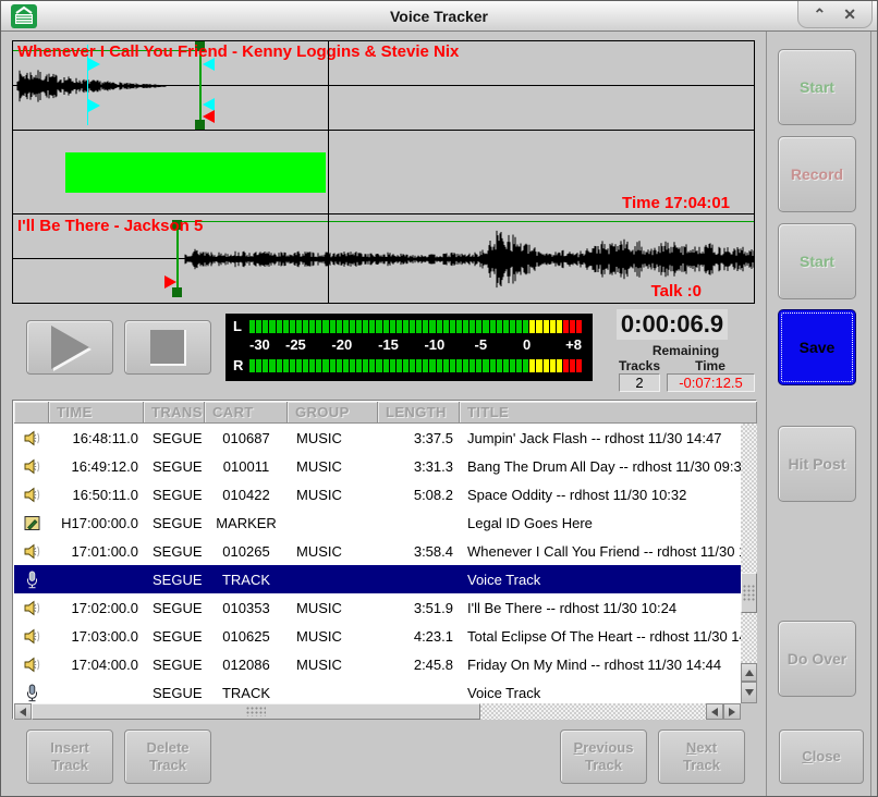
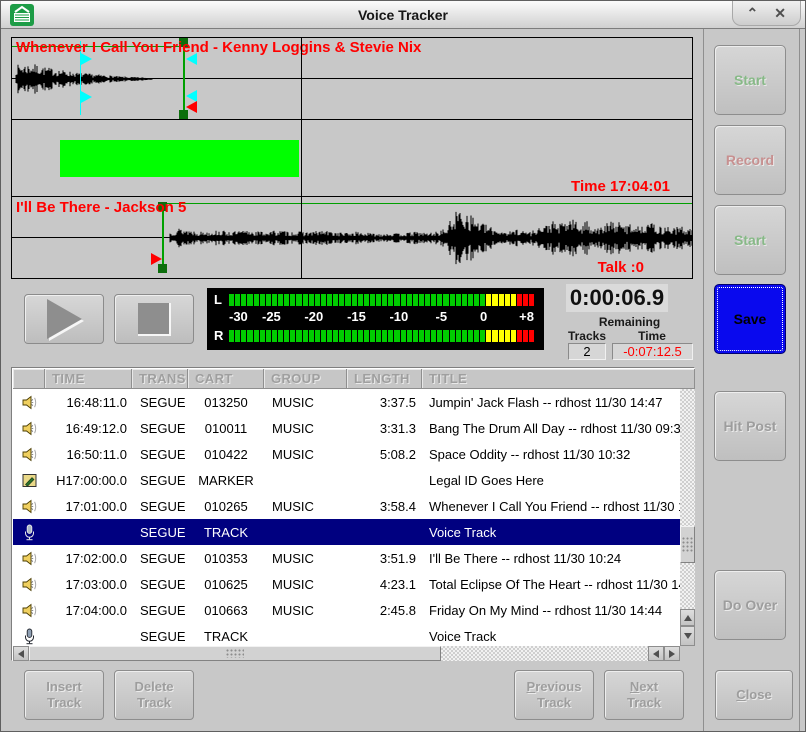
  Voice Tracker
  ⌃
  ✕
  Whenever I Call You Friend - Kenny Loggins & Stevie Nix
  Time 17:04:01
  I'll Be There - Jackson 5
  Talk :0
  L
  -30
  -25
  -20
  -15
  -10
  -5
  0
  +8
  R
  0:00:06.9
  Remaining
  Tracks
  Time
  2
  -0:07:12.5
  TIME
  TRANS
  CART
  GROUP
  LENGTH
  TITLE
  16:48:11.0
  SEGUE
- 010687
+ 013250
  MUSIC
  3:37.5
  Jumpin' Jack Flash -- rdhost 11/30 14:47
  16:49:12.0
  SEGUE
  010011
  MUSIC
  3:31.3
  Bang The Drum All Day -- rdhost 11/30 09:3
  16:50:11.0
  SEGUE
  010422
  MUSIC
  5:08.2
  Space Oddity -- rdhost 11/30 10:32
  H17:00:00.0
  SEGUE
  MARKER
  Legal ID Goes Here
  17:01:00.0
  SEGUE
  010265
  MUSIC
  3:58.4
  Whenever I Call You Friend -- rdhost 11/30
  SEGUE
  TRACK
  Voice Track
  17:02:00.0
  SEGUE
  010353
  MUSIC
  3:51.9
  I'll Be There -- rdhost 11/30 10:24
  17:03:00.0
  SEGUE
  010625
  MUSIC
  4:23.1
  Total Eclipse Of The Heart -- rdhost 11/30 1
  17:04:00.0
  SEGUE
- 012086
+ 010663
  MUSIC
  2:45.8
  Friday On My Mind -- rdhost 11/30 14:44
  SEGUE
  TRACK
  Voice Track
  Start
  Record
  Start
  Save
  Hit Post
  Do Over
  Close
  Insert
  Track
  Delete
  Track
  Previous
  Track
  Next
  Track
